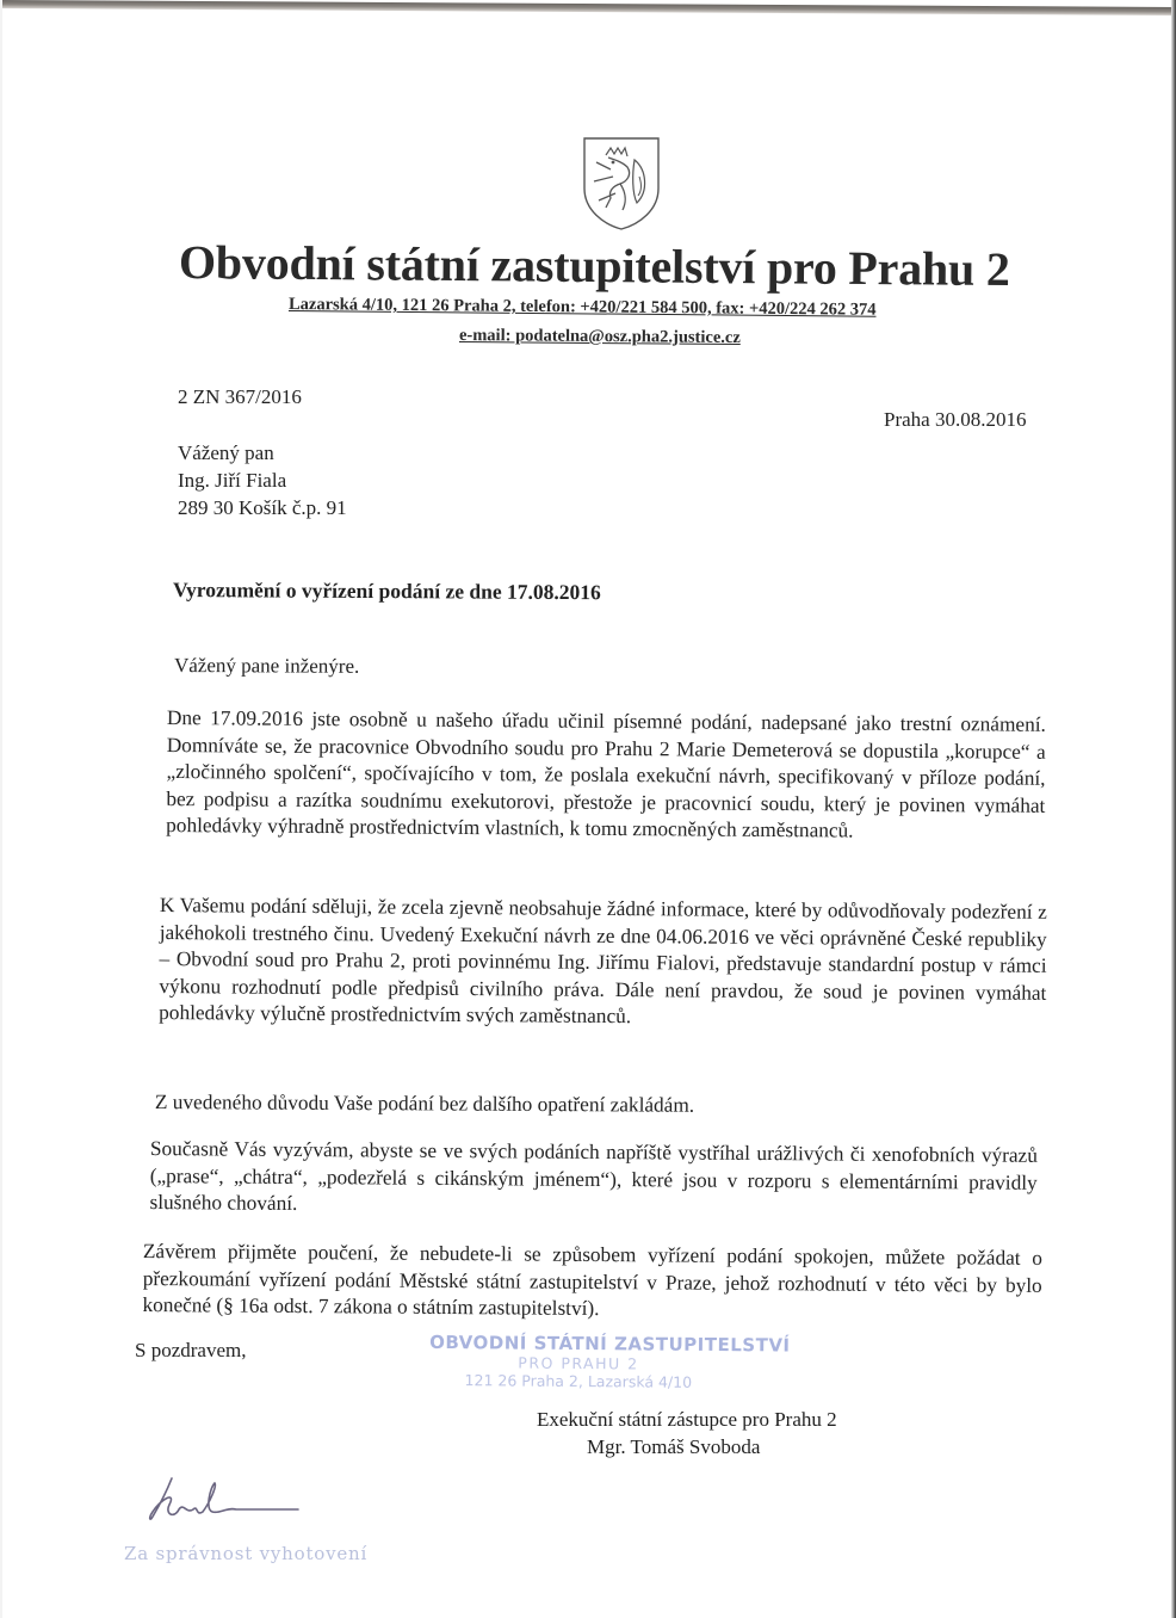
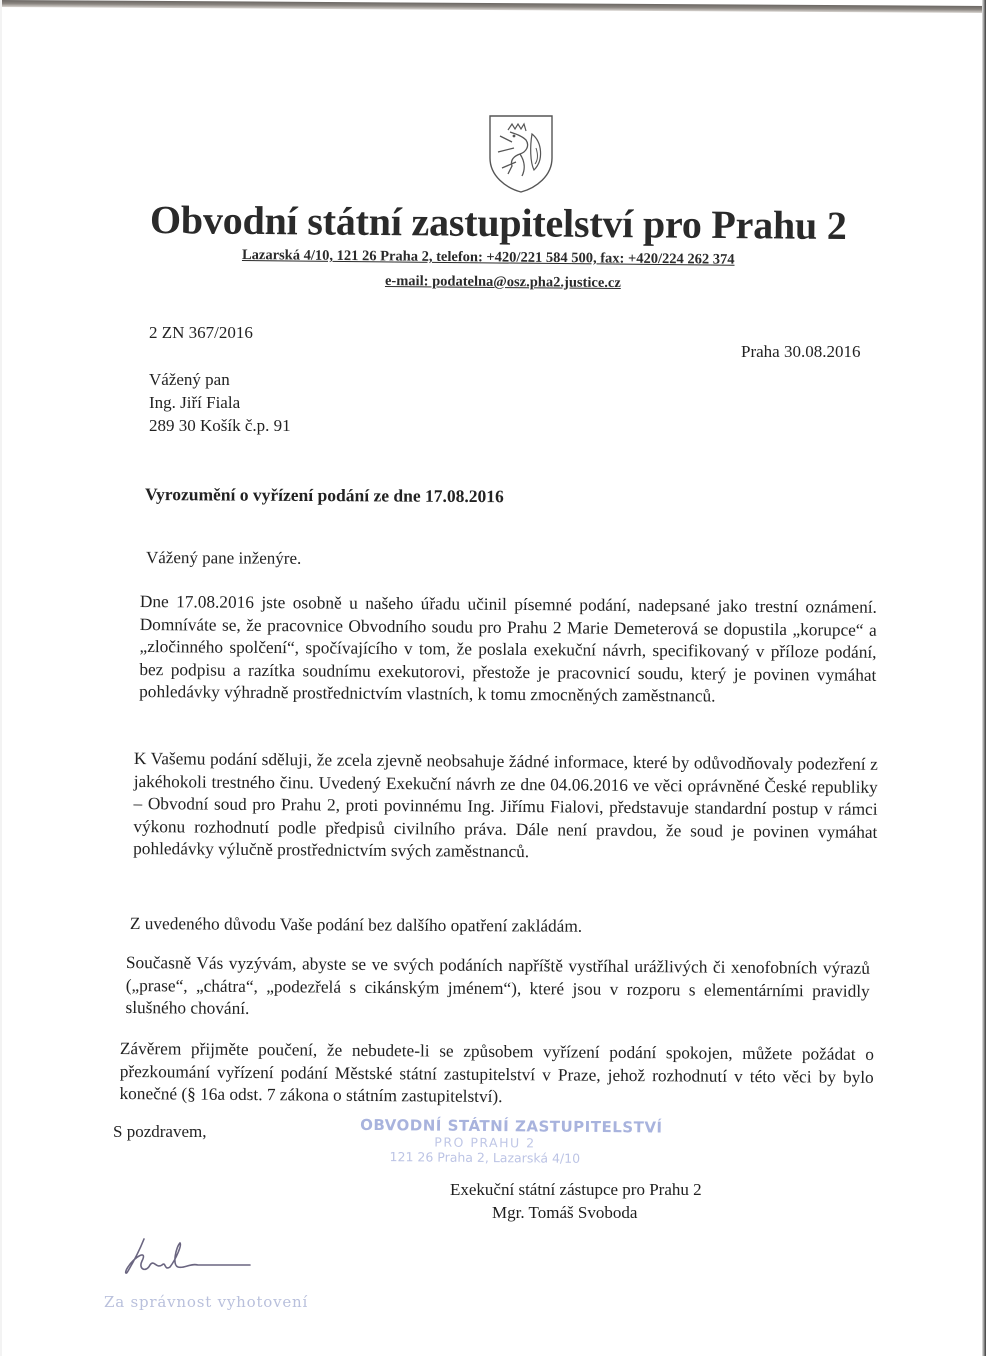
  Obvodní státní zastupitelství pro Prahu 2
  Lazarská 4/10, 121 26 Praha 2, telefon: +420/221 584 500, fax: +420/224 262 374
  e-mail: podatelna@osz.pha2.justice.cz
  2 ZN 367/2016
  Praha 30.08.2016
  Vážený pan
  Ing. Jiří Fiala
  289 30 Košík č.p. 91
  Vyrozumění o vyřízení podání ze dne 17.08.2016
  Vážený pane inženýre.
- Dne 17.09.2016 jste osobně u našeho úřadu učinil písemné podání, nadepsané jako trestní oznámení. Domníváte se, že pracovnice Obvodního soudu pro Prahu 2 Marie Demeterová se dopustila „korupce“ a „zločinného spolčení“, spočívajícího v tom, že poslala exekuční návrh, specifikovaný v příloze podání, bez podpisu a razítka soudnímu exekutorovi, přestože je pracovnicí soudu, který je povinen vymáhat pohledávky výhradně prostřednictvím vlastních, k tomu zmocněných zaměstnanců.
+ Dne 17.08.2016 jste osobně u našeho úřadu učinil písemné podání, nadepsané jako trestní oznámení. Domníváte se, že pracovnice Obvodního soudu pro Prahu 2 Marie Demeterová se dopustila „korupce“ a „zločinného spolčení“, spočívajícího v tom, že poslala exekuční návrh, specifikovaný v příloze podání, bez podpisu a razítka soudnímu exekutorovi, přestože je pracovnicí soudu, který je povinen vymáhat pohledávky výhradně prostřednictvím vlastních, k tomu zmocněných zaměstnanců.
  K Vašemu podání sděluji, že zcela zjevně neobsahuje žádné informace, které by odůvodňovaly podezření z jakéhokoli trestného činu. Uvedený Exekuční návrh ze dne 04.06.2016 ve věci oprávněné České republiky – Obvodní soud pro Prahu 2, proti povinnému Ing. Jiřímu Fialovi, představuje standardní postup v rámci výkonu rozhodnutí podle předpisů civilního práva. Dále není pravdou, že soud je povinen vymáhat pohledávky výlučně prostřednictvím svých zaměstnanců.
  Z uvedeného důvodu Vaše podání bez dalšího opatření zakládám.
  Současně Vás vyzývám, abyste se ve svých podáních napříště vystříhal urážlivých či xenofobních výrazů („prase“, „chátra“, „podezřelá s cikánským jménem“), které jsou v rozporu s elementárními pravidly slušného chování.
  Závěrem přijměte poučení, že nebudete-li se způsobem vyřízení podání spokojen, můžete požádat o přezkoumání vyřízení podání Městské státní zastupitelství v Praze, jehož rozhodnutí v této věci by bylo konečné (§ 16a odst. 7 zákona o státním zastupitelství).
  S pozdravem,
  OBVODNÍ STÁTNÍ ZASTUPITELSTVÍ
  PRO PRAHU 2
  121 26 Praha 2, Lazarská 4/10
  Exekuční státní zástupce pro Prahu 2
  Mgr. Tomáš Svoboda
  Za správnost vyhotovení
